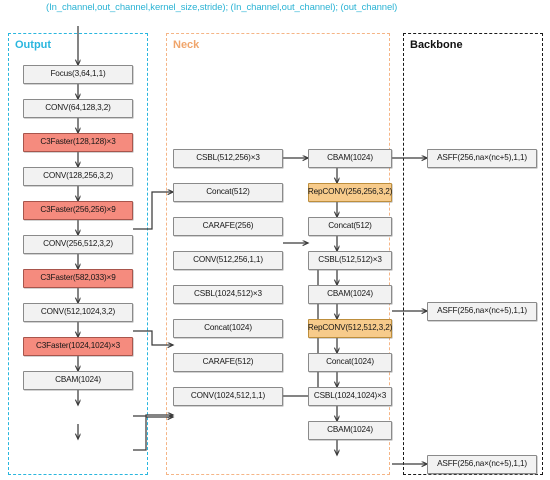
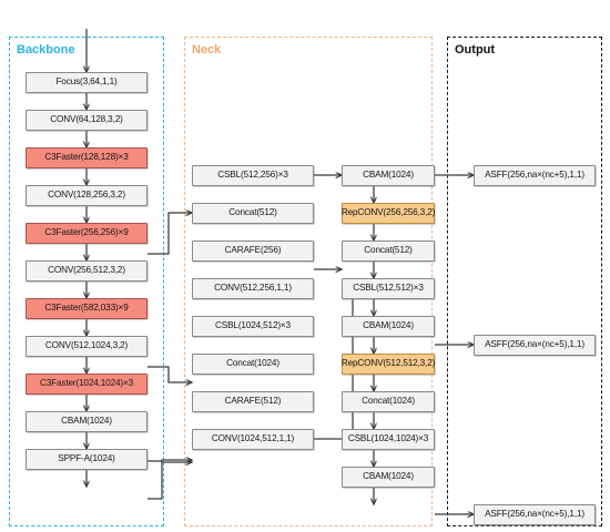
- (In_channel,out_channel,kernel_size,stride); (In_channel,out_channel); (out_channel)
- Output
+ Backbone
  Neck
- Backbone
+ Output
  Focus(3,64,1,1)
  CONV(64,128,3,2)
  C3Faster(128,128)×3
  CONV(128,256,3,2)
  C3Faster(256,256)×9
  CONV(256,512,3,2)
  C3Faster(582,033)×9
  CONV(512,1024,3,2)
  C3Faster(1024,1024)×3
  CBAM(1024)
+ SPPF-A(1024)
  CSBL(512,256)×3
  Concat(512)
  CARAFE(256)
  CONV(512,256,1,1)
  CSBL(1024,512)×3
  Concat(1024)
  CARAFE(512)
  CONV(1024,512,1,1)
  CBAM(1024)
  RepCONV(256,256,3,2)
  Concat(512)
  CSBL(512,512)×3
  CBAM(1024)
  RepCONV(512,512,3,2)
  Concat(1024)
  CSBL(1024,1024)×3
  CBAM(1024)
  ASFF(256,na×(nc+5),1,1)
  ASFF(256,na×(nc+5),1,1)
  ASFF(256,na×(nc+5),1,1)
